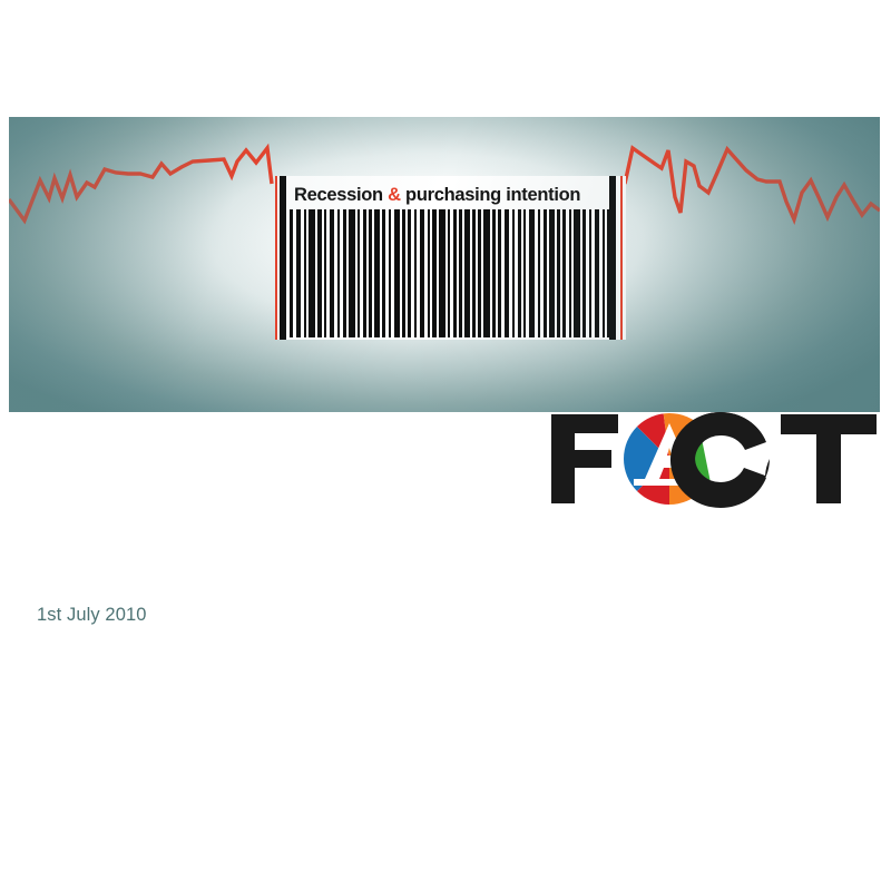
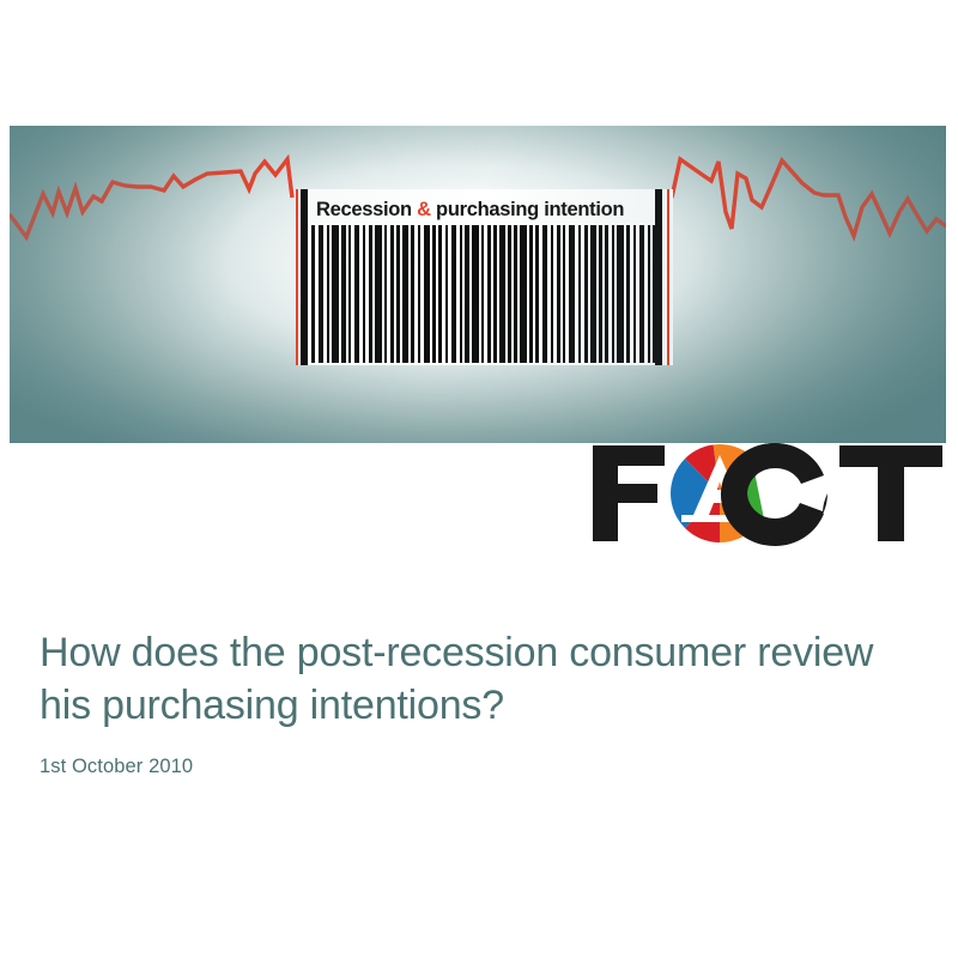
+ How does the post-recession consumer review his purchasing intentions?
- 1st July 2010
+ 1st October 2010
